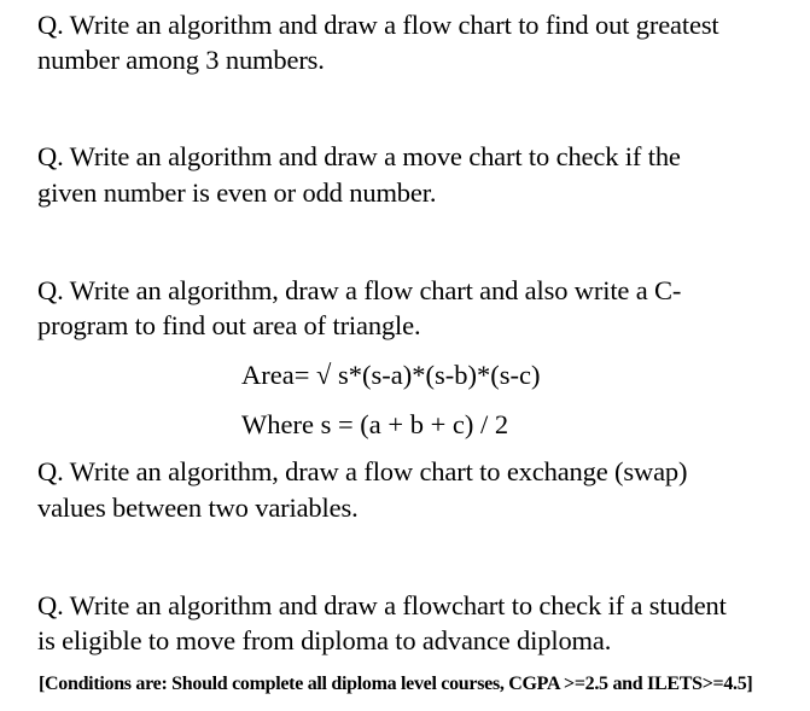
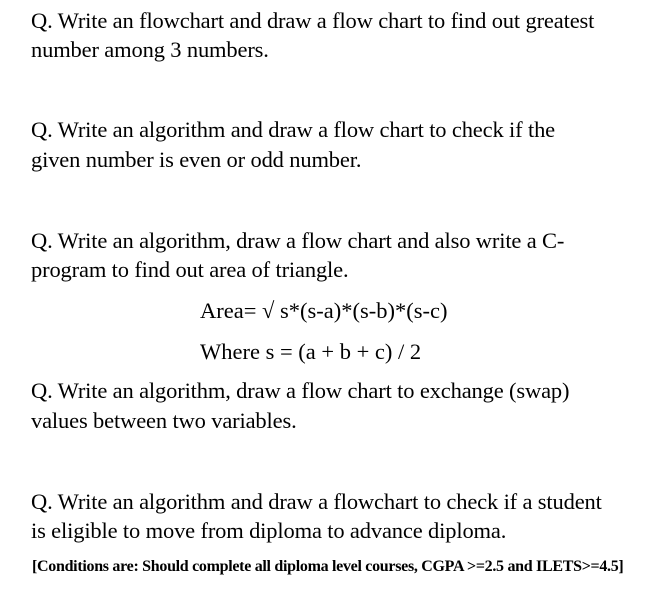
- Q. Write an algorithm and draw a flow chart to find out greatest
+ Q. Write an flowchart and draw a flow chart to find out greatest
  number among 3 numbers.
- Q. Write an algorithm and draw a move chart to check if the
+ Q. Write an algorithm and draw a flow chart to check if the
  given number is even or odd number.
  Q. Write an algorithm, draw a flow chart and also write a C-
  program to find out area of triangle.
  Area= √ s*(s-a)*(s-b)*(s-c)
  Where s = (a + b + c) / 2
  Q. Write an algorithm, draw a flow chart to exchange (swap)
  values between two variables.
  Q. Write an algorithm and draw a flowchart to check if a student
  is eligible to move from diploma to advance diploma.
  [Conditions are: Should complete all diploma level courses, CGPA >=2.5 and ILETS>=4.5]
